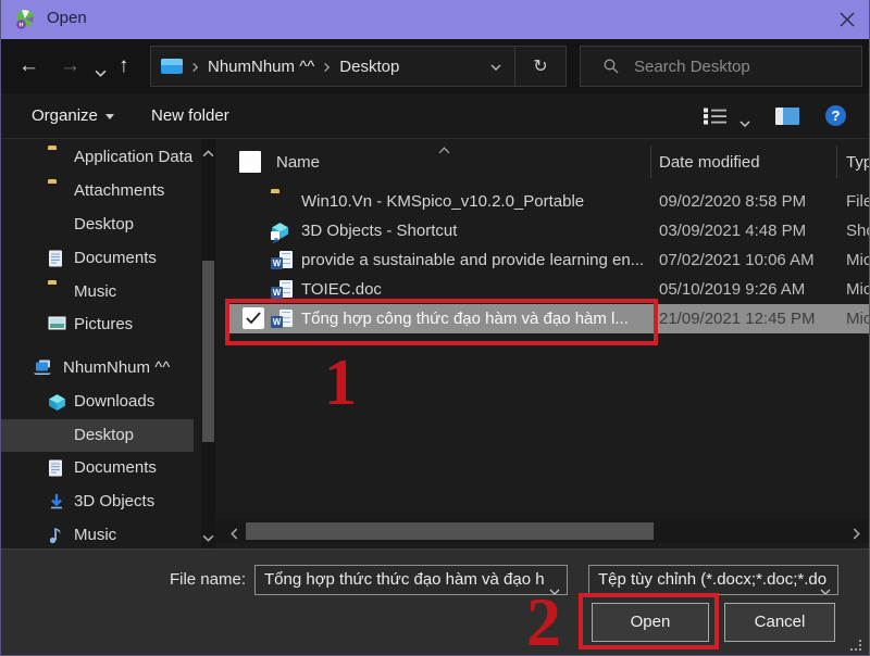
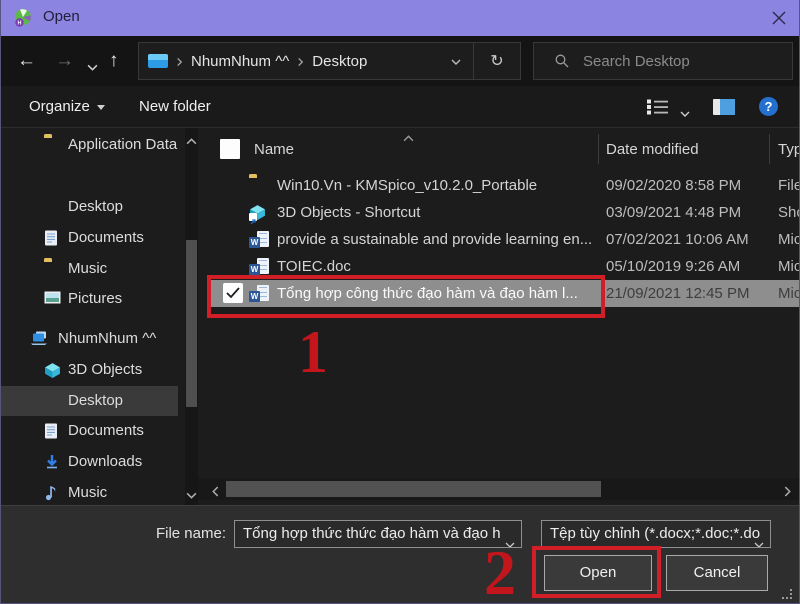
  Open
  ←
  →
  ↑
  NhumNhum ^^
  Desktop
  ↻
  Search Desktop
  Organize
  New folder
  ?
  Application Data
- Attachments
  Desktop
  Documents
  Music
  Pictures
  NhumNhum ^^
- Downloads
+ 3D Objects
  Desktop
  Documents
- 3D Objects
+ Downloads
  Music
  Name
  Date modified
  Typ
  Win10.Vn - KMSpico_v10.2.0_Portable
  09/02/2020 8:58 PM
  File
  3D Objects - Shortcut
  03/09/2021 4:48 PM
  W
  provide a sustainable and provide learning en...
  07/02/2021 10:06 AM
  Mic
  W
  TOIEC.doc
  05/10/2019 9:26 AM
  Mic
  W
  Tổng hợp công thức đạo hàm và đạo hàm l...
  21/09/2021 12:45 PM
  Mic
  File name:
  Tổng hợp thức thức đạo hàm và đạo h
  Tệp tùy chỉnh (*.docx;*.doc;*.do
  Open
  Cancel
  1
  2
